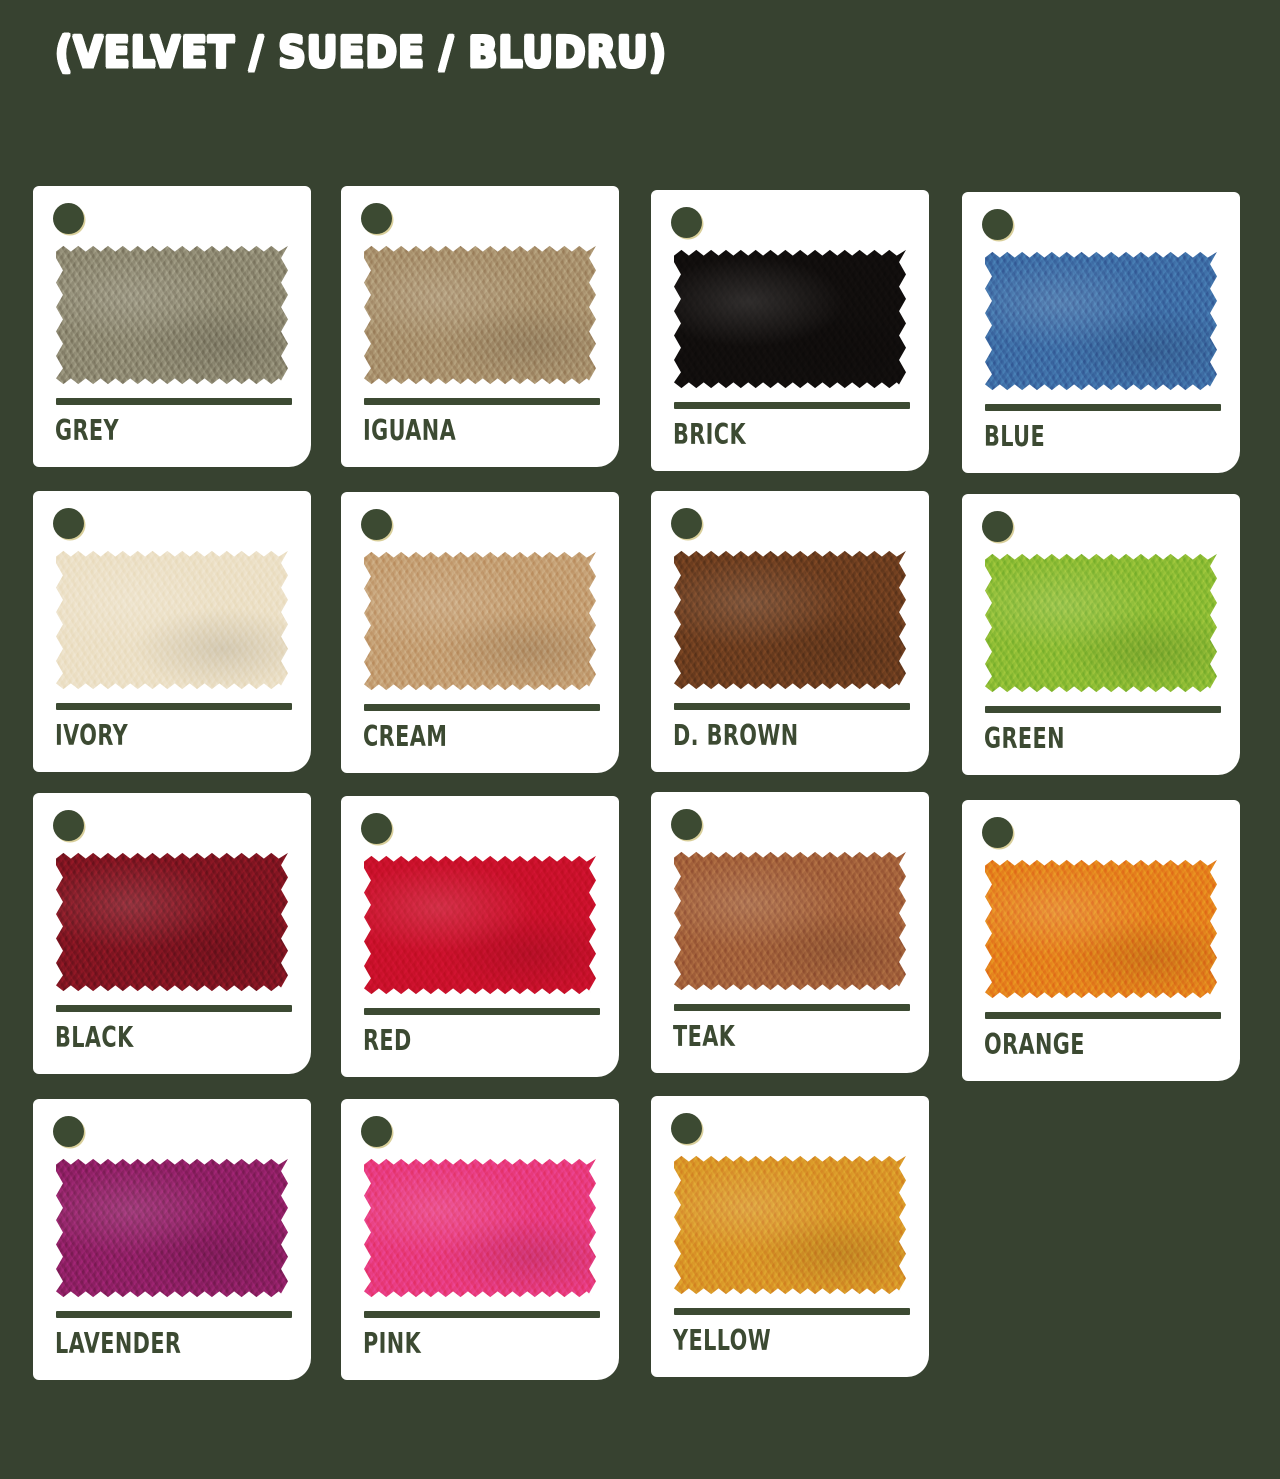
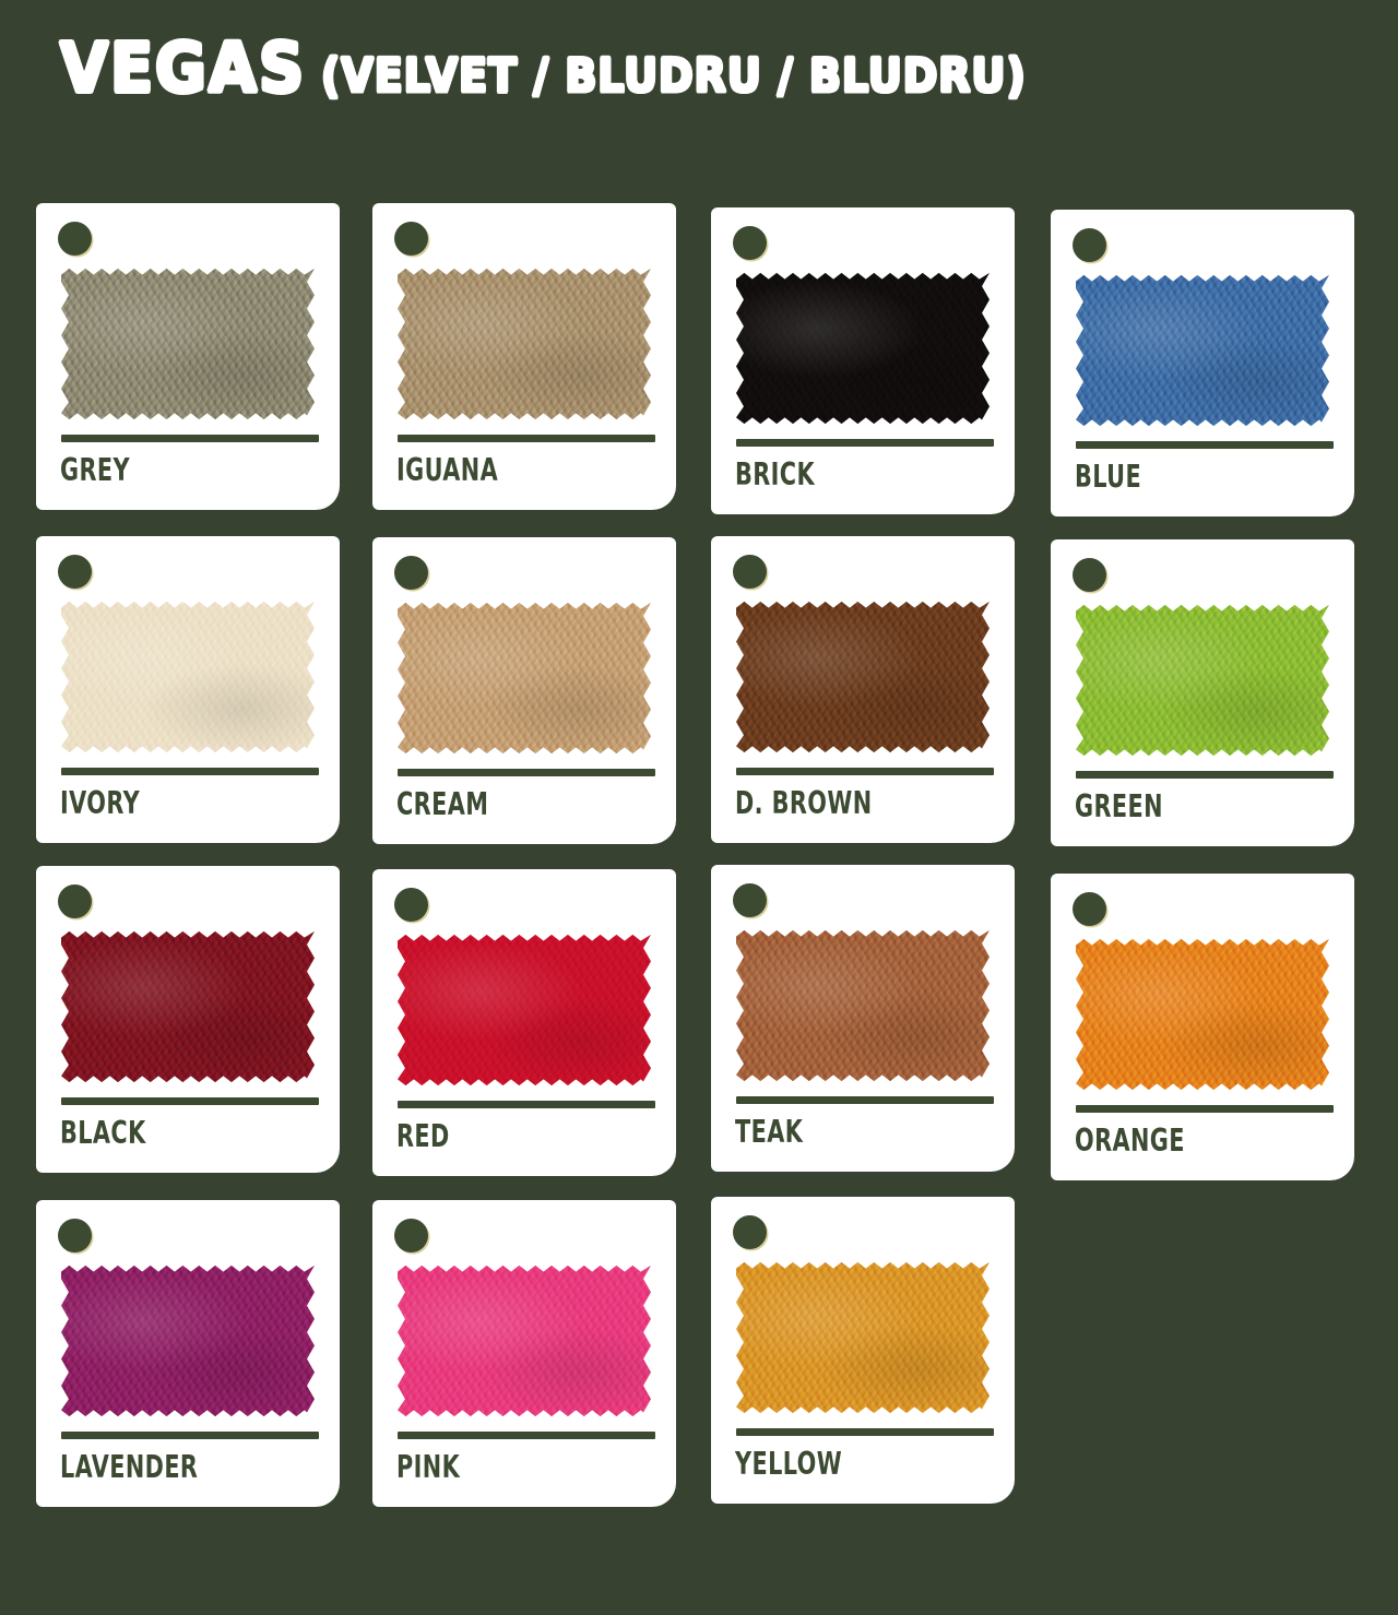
+ VEGAS
- (VELVET / SUEDE / BLUDRU)
+ (VELVET / BLUDRU / BLUDRU)
  GREY
  IGUANA
  BRICK
  BLUE
  IVORY
  CREAM
  D. BROWN
  GREEN
  BLACK
  RED
  TEAK
  ORANGE
  LAVENDER
  PINK
  YELLOW
